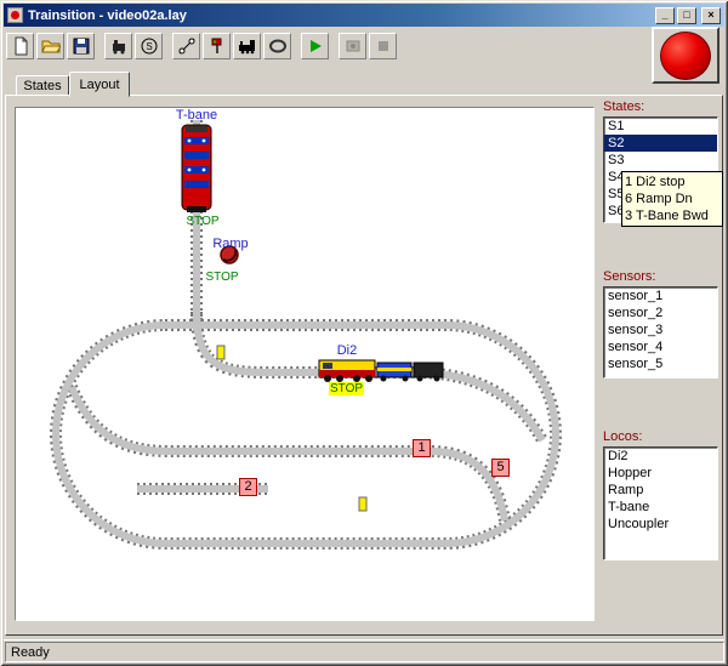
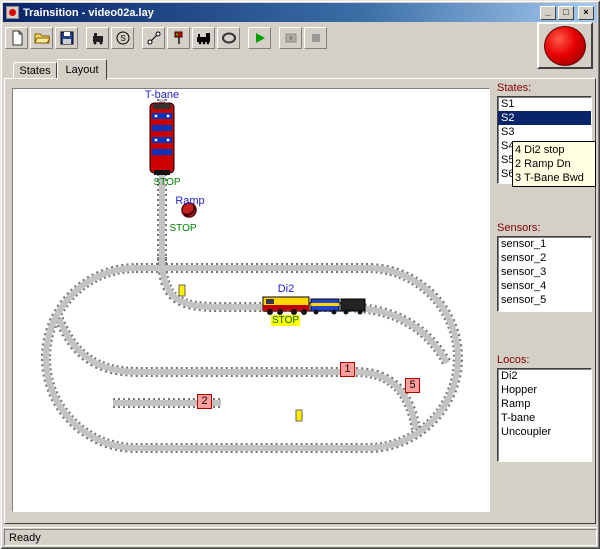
  Trainsition - video02a.lay
  _
  □
  ×
  S
  States
  Layout
  T-bane
  STOP
  Ramp
  STOP
  Di2
  STOP
  1
  2
  5
  States:
  S1
  S2
  S3
  Sensors:
  sensor_1
  sensor_2
  sensor_3
  sensor_4
  sensor_5
  Locos:
  Di2
  Hopper
  Ramp
  T-bane
  Uncoupler
- 1 Di2 stop
+ 4 Di2 stop
- 6 Ramp Dn
+ 2 Ramp Dn
  3 T-Bane Bwd
  Ready
